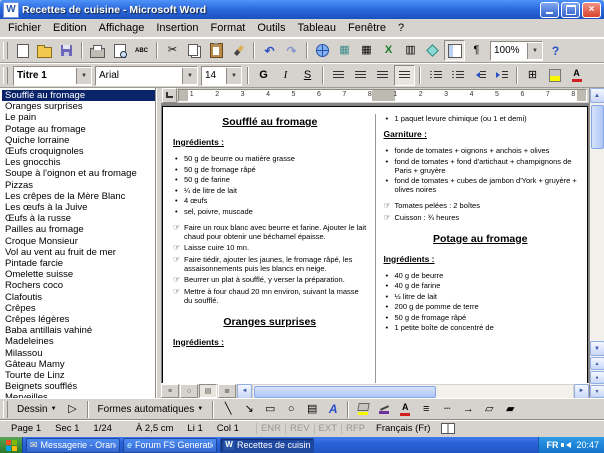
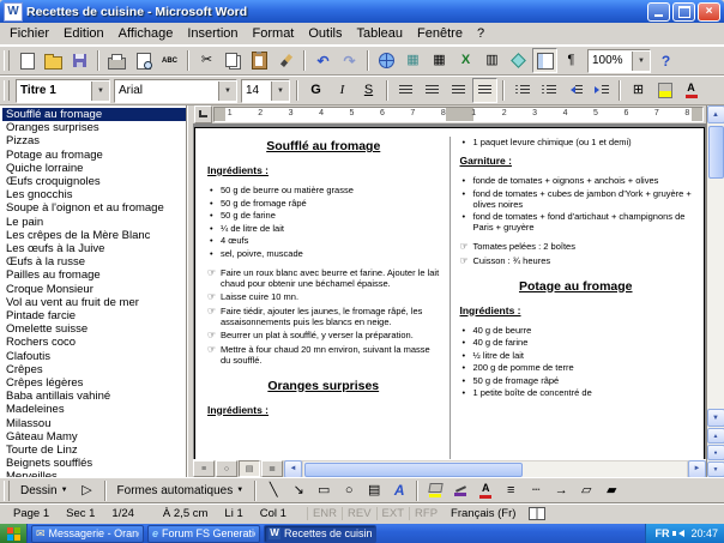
  W
  Recettes de cuisine - Microsoft Word
  ×
  Fichier
  Edition
  Affichage
  Insertion
  Format
  Outils
  Tableau
  Fenêtre
  ?
  ✂
  ↶
  ↷
  ▦
  ▦
  X
  ▥
  ¶
  100%
  ?
  Titre 1
  Arial
  14
  G
  I
  S
  ⊞
  A
  Soufflé au fromage
  Oranges surprises
- Le pain
+ Pizzas
  Potage au fromage
  Quiche lorraine
  Œufs croquignoles
  Les gnocchis
  Soupe à l'oignon et au fromage
- Pizzas
+ Le pain
  Les crêpes de la Mère Blanc
  Les œufs à la Juive
  Œufs à la russe
  Pailles au fromage
  Croque Monsieur
  Vol au vent au fruit de mer
  Pintade farcie
  Omelette suisse
  Rochers coco
  Clafoutis
  Crêpes
  Crêpes légères
  Baba antillais vahiné
  Madeleines
  Milassou
  Gâteau Mamy
  Tourte de Linz
  Beignets soufflés
  Soufflé au fromage
  Ingrédients :
  •
  50 g de beurre ou matière grasse
  •
  50 g de fromage râpé
  •
  50 g de farine
  •
  ¼ de litre de lait
  •
  4 œufs
  •
  sel, poivre, muscade
  ☞
  Faire un roux blanc avec beurre et farine. Ajouter le lait chaud pour obtenir une béchamel épaisse.
  ☞
  Laisse cuire 10 mn.
  ☞
  Faire tiédir, ajouter les jaunes, le fromage râpé, les assaisonnements puis les blancs en neige.
  ☞
  Beurrer un plat à soufflé, y verser la préparation.
  ☞
  Mettre à four chaud 20 mn environ, suivant la masse du soufflé.
  Oranges surprises
  Ingrédients :
  •
  1 paquet levure chimique (ou 1 et demi)
  Garniture :
  •
  fonde de tomates + oignons + anchois + olives
  •
- fond de tomates + fond d'artichaut + champignons de Paris + gruyère
+ fond de tomates + cubes de jambon d'York + gruyère + olives noires
  •
- fond de tomates + cubes de jambon d'York + gruyère + olives noires
+ fond de tomates + fond d'artichaut + champignons de Paris + gruyère
  ☞
  Tomates pelées : 2 boîtes
  ☞
  Cuisson : ¾ heures
  Potage au fromage
  Ingrédients :
  •
  40 g de beurre
  •
  40 g de farine
  •
  ½ litre de lait
  •
  200 g de pomme de terre
  •
  50 g de fromage râpé
  •
  1 petite boîte de concentré de
  Dessin
  ▷
  Formes automatiques
  ╲
  ↘
  ▭
  ○
  ▤
  A
  A
  ≡
  ┄
  →
  ▱
  ▰
  Page 1
  Sec 1
  1/24
  À 2,5 cm
  Li 1
  Col 1
  ENR
  REV
  EXT
  RFP
  Français (Fr)
  ✉
  Messagerie - Oran
  e
  Forum FS Generati
  W
  Recettes de cuisin
  FR
  20:47
